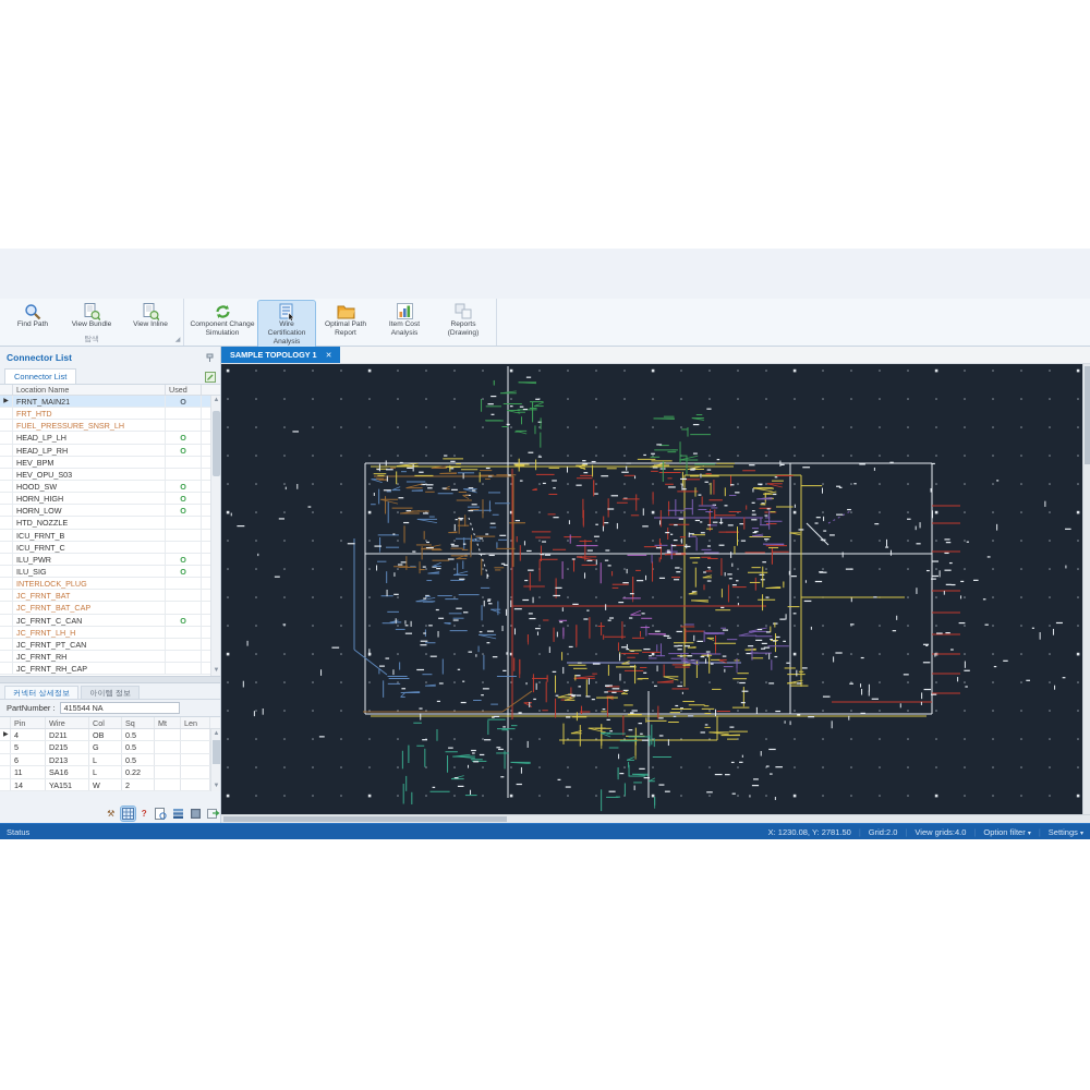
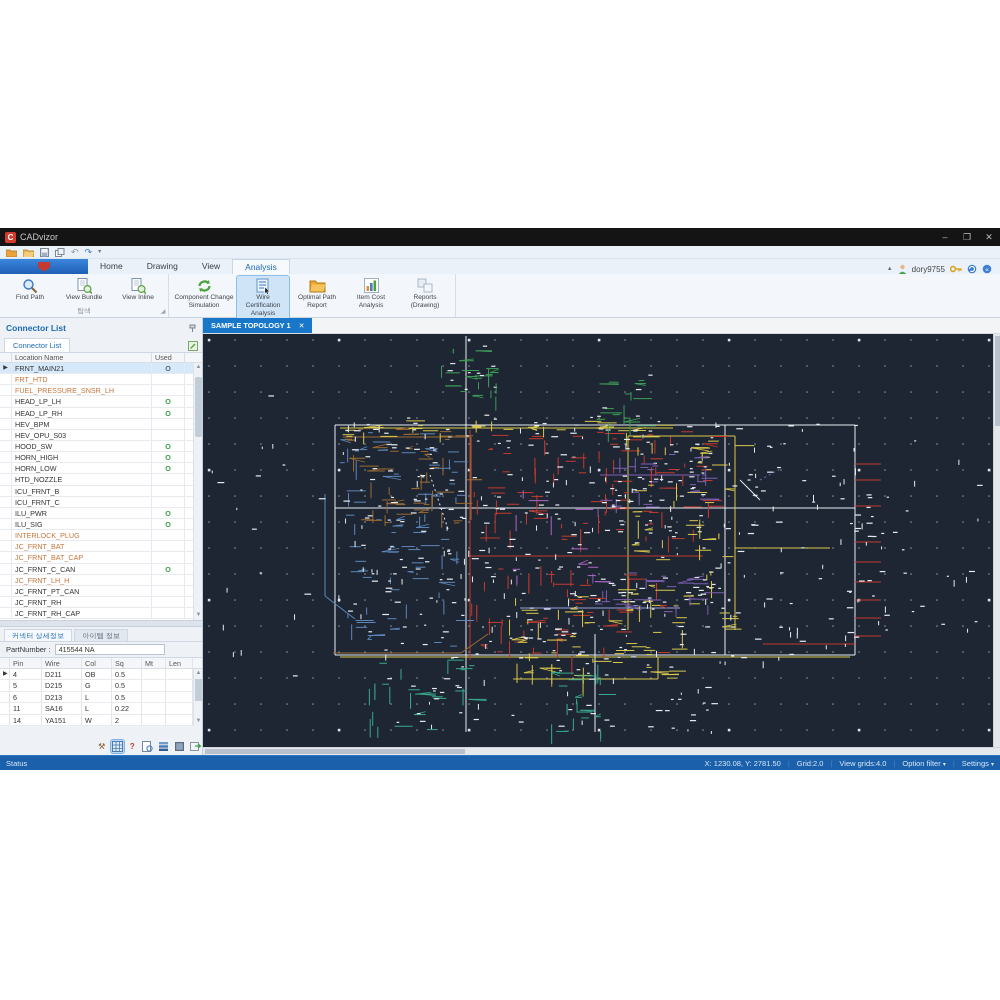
+ C
+ CADvizor
+ –
+ ❐
+ ✕
+ ↶
+ ↷
+ Home
+ Drawing
+ View
+ Analysis
+ dory9755
  Connector List
  Connector List
  Location Name
  Used
  FRNT_MAIN21
  O
  FRT_HTD
  FUEL_PRESSURE_SNSR_LH
  HEAD_LP_LH
  O
  HEAD_LP_RH
  O
  HEV_BPM
  HEV_OPU_S03
  HOOD_SW
  O
  HORN_HIGH
  O
  HORN_LOW
  O
  HTD_NOZZLE
  ICU_FRNT_B
  ICU_FRNT_C
  ILU_PWR
  O
  ILU_SIG
  O
  INTERLOCK_PLUG
  JC_FRNT_BAT
  JC_FRNT_BAT_CAP
  JC_FRNT_C_CAN
  O
  JC_FRNT_LH_H
  JC_FRNT_PT_CAN
  JC_FRNT_RH
  JC_FRNT_RH_CAP
  커넥터 상세정보
  아이템 정보
  PartNumber :
  415544 NA
  Pin
  Wire
  Col
  Sq
  Mt
  Len
  4
  D211
  OB
  0.5
  5
  D215
  G
  0.5
  6
  D213
  L
  0.5
  11
  SA16
  L
  0.22
  14
  YA151
  W
  2
  ⚒
  ?
  SAMPLE TOPOLOGY 1
  Status
  X: 1230.08, Y: 2781.50
  Grid:2.0
  |
  View grids:4.0
  |
  Option filter
  Settings
